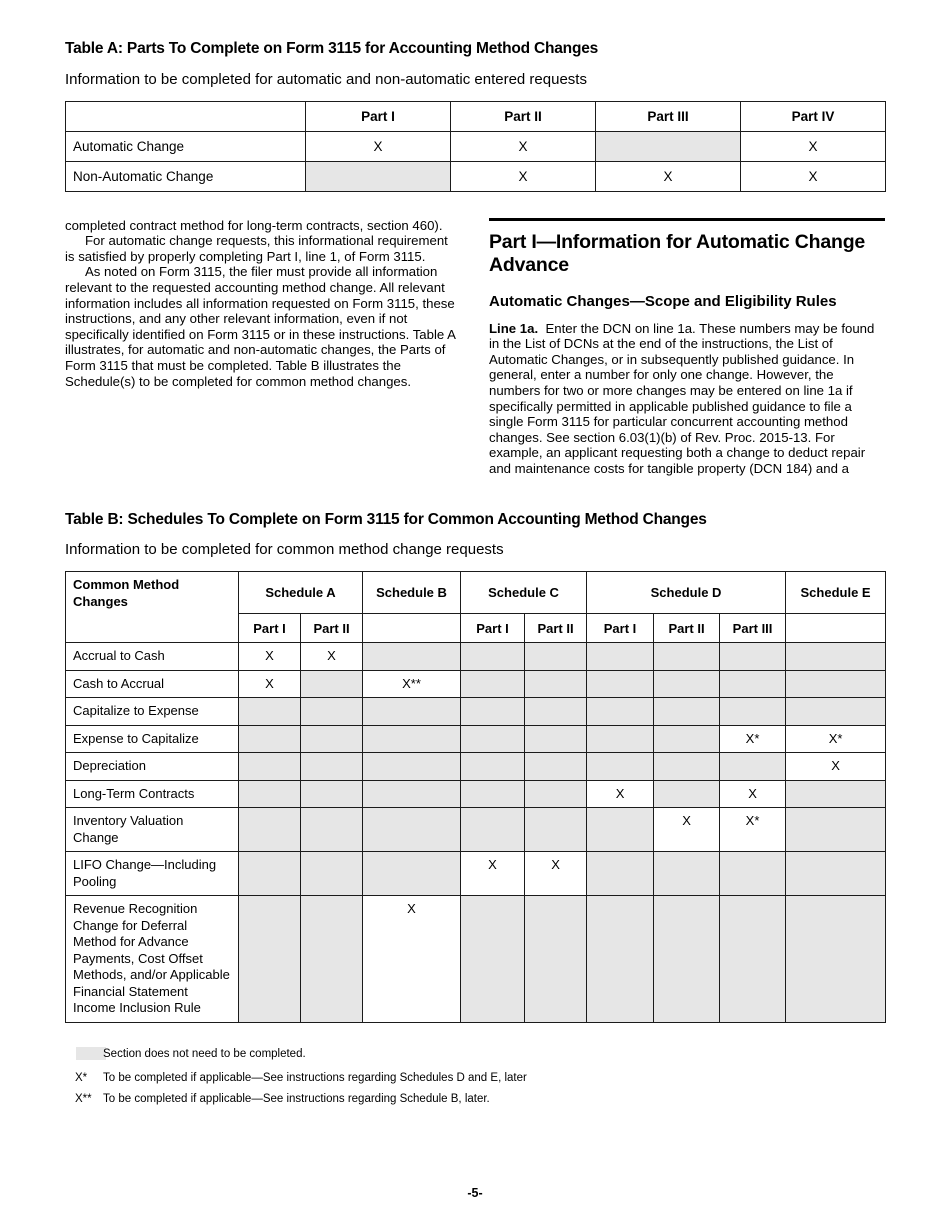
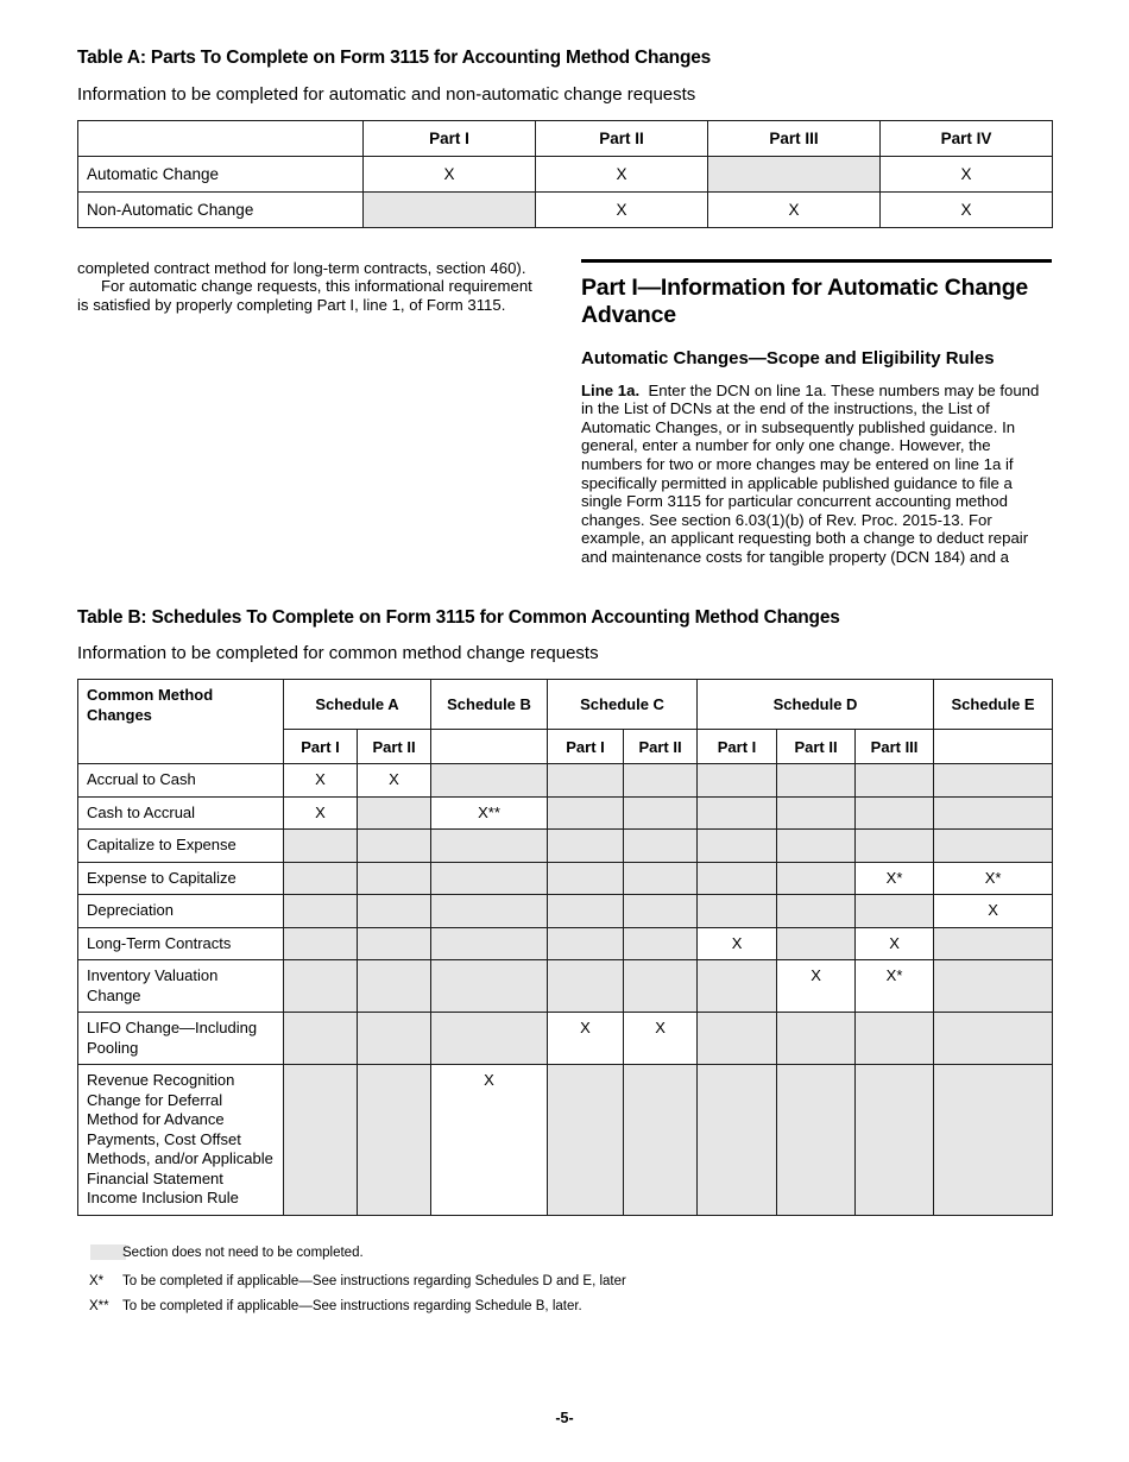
  Table A: Parts To Complete on Form 3115 for Accounting Method Changes
- Information to be completed for automatic and non-automatic entered requests
+ Information to be completed for automatic and non-automatic change requests
  	Part I	Part II	Part III	Part IV
  Automatic Change	X	X		X
  Non-Automatic Change		X	X	X
  completed contract method for long-term contracts, section 460).
  For automatic change requests, this informational requirement is satisfied by properly completing Part I, line 1, of Form 3115.
- As noted on Form 3115, the filer must provide all information relevant to the requested accounting method change. All relevant information includes all information requested on Form 3115, these instructions, and any other relevant information, even if not specifically identified on Form 3115 or in these instructions. Table A illustrates, for automatic and non-automatic changes, the Parts of Form 3115 that must be completed. Table B illustrates the Schedule(s) to be completed for common method changes.
  Part I—Information for Automatic Change Advance
  Automatic Changes—Scope and Eligibility Rules
  Line 1a. Enter the DCN on line 1a. These numbers may be found in the List of DCNs at the end of the instructions, the List of Automatic Changes, or in subsequently published guidance. In general, enter a number for only one change. However, the numbers for two or more changes may be entered on line 1a if specifically permitted in applicable published guidance to file a single Form 3115 for particular concurrent accounting method changes. See section 6.03(1)(b) of Rev. Proc. 2015-13. For example, an applicant requesting both a change to deduct repair and maintenance costs for tangible property (DCN 184) and a
  Table B: Schedules To Complete on Form 3115 for Common Accounting Method Changes
  Information to be completed for common method change requests
  Common Method Changes	Schedule A	Schedule B	Schedule C	Schedule D	Schedule E
  Part I	Part II		Part I	Part II	Part I	Part II	Part III
  Accrual to Cash	X	X
  Cash to Accrual	X		X**
  Capitalize to Expense
  Expense to Capitalize								X*	X*
  Depreciation									X
  Long-Term Contracts						X		X
  Inventory Valuation Change							X	X*
  LIFO Change—Including Pooling				X	X
  Revenue Recognition Change for Deferral Method for Advance Payments, Cost Offset Methods, and/or Applicable Financial Statement Income Inclusion Rule			X
  Section does not need to be completed.
  X*
  To be completed if applicable—See instructions regarding Schedules D and E, later
  X**
  To be completed if applicable—See instructions regarding Schedule B, later.
  -5-
